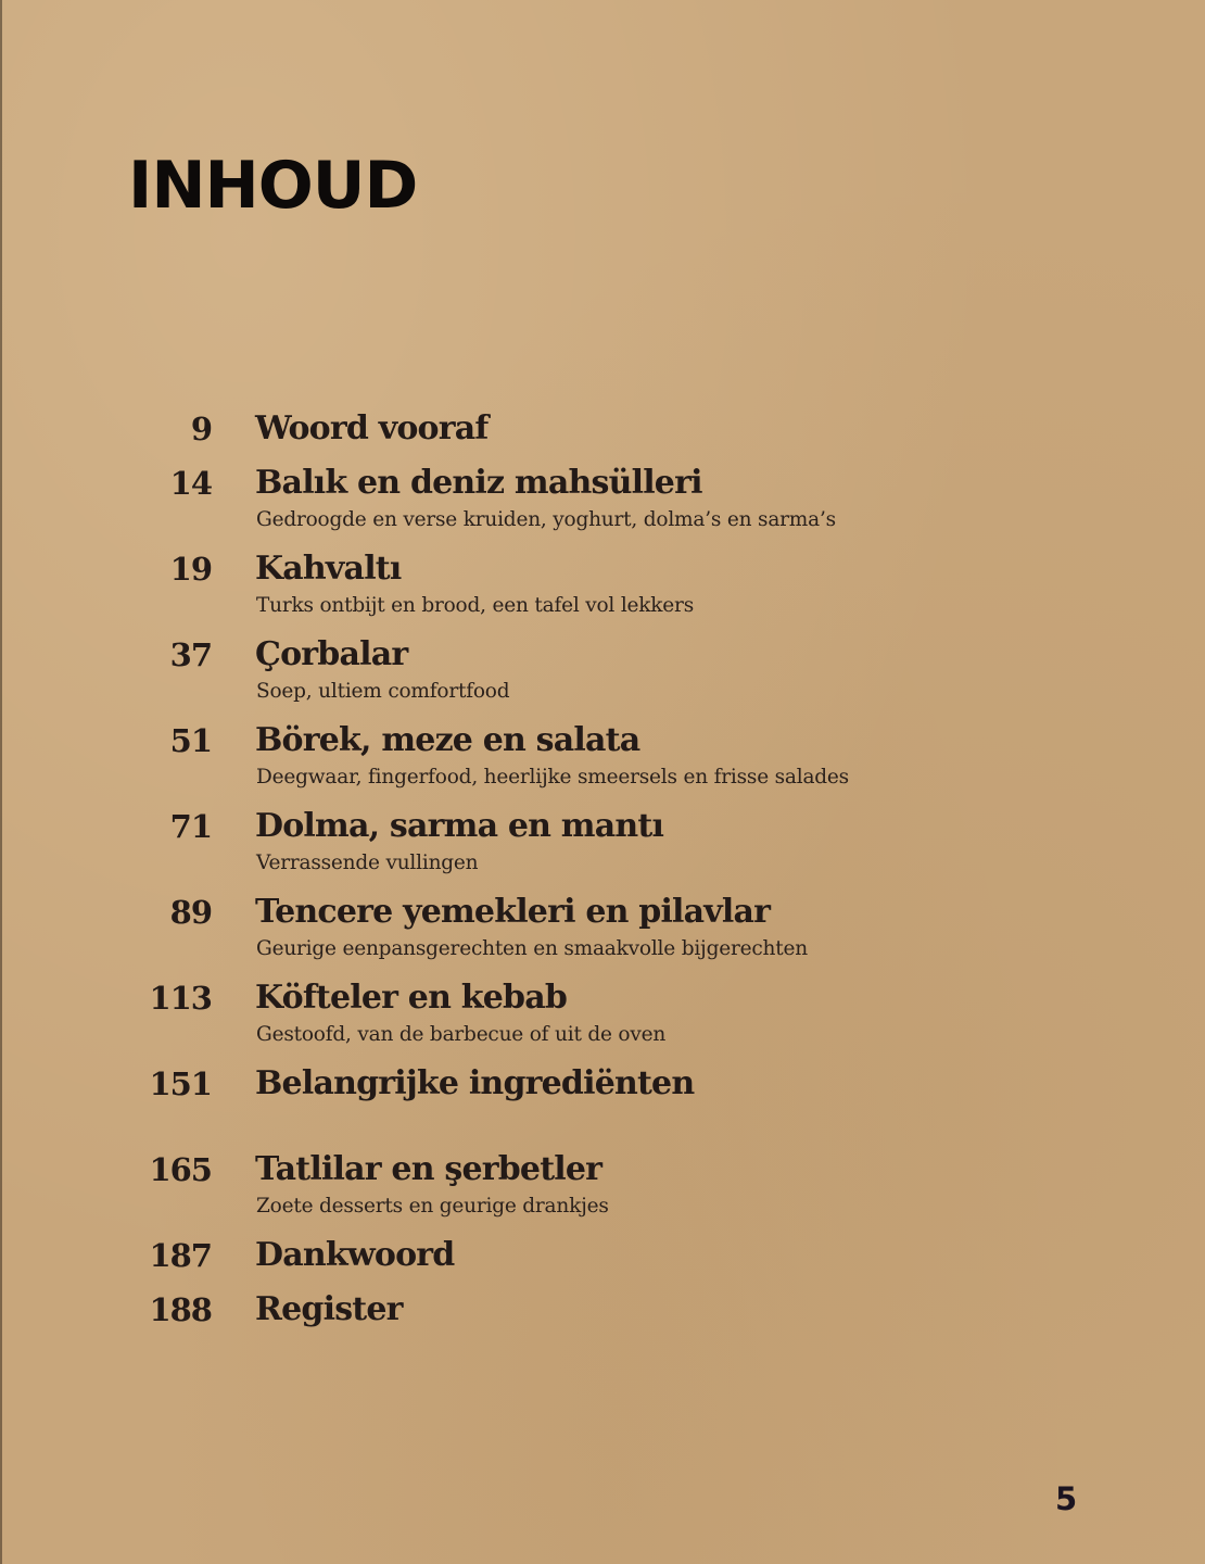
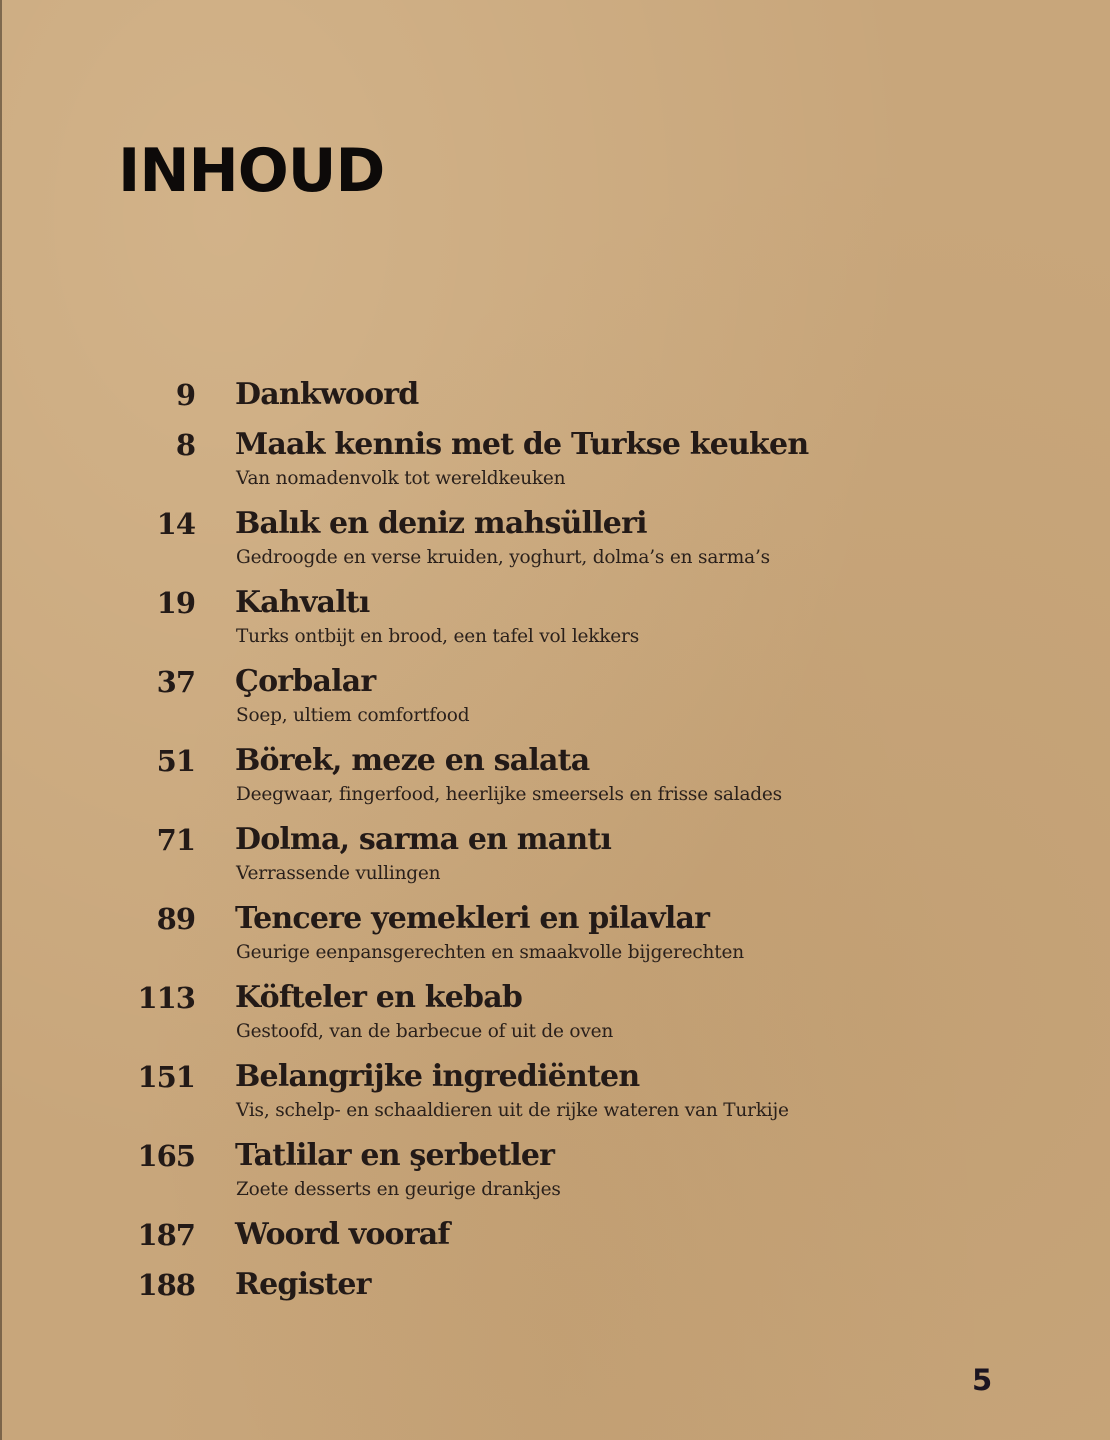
  INHOUD
  9
- Woord vooraf
+ Dankwoord
+ 8
+ Maak kennis met de Turkse keuken
+ Van nomadenvolk tot wereldkeuken
  14
  Balık en deniz mahsülleri
  Gedroogde en verse kruiden, yoghurt, dolma’s en sarma’s
  19
  Kahvaltı
  Turks ontbijt en brood, een tafel vol lekkers
  37
  Çorbalar
  Soep, ultiem comfortfood
  51
  Börek, meze en salata
  Deegwaar, fingerfood, heerlijke smeersels en frisse salades
  71
  Dolma, sarma en mantı
  Verrassende vullingen
  89
  Tencere yemekleri en pilavlar
  Geurige eenpansgerechten en smaakvolle bijgerechten
  113
  Köfteler en kebab
  Gestoofd, van de barbecue of uit de oven
  151
  Belangrijke ingrediënten
+ Vis, schelp- en schaaldieren uit de rijke wateren van Turkije
  165
  Tatlilar en şerbetler
  Zoete desserts en geurige drankjes
  187
- Dankwoord
+ Woord vooraf
  188
  Register
  5
